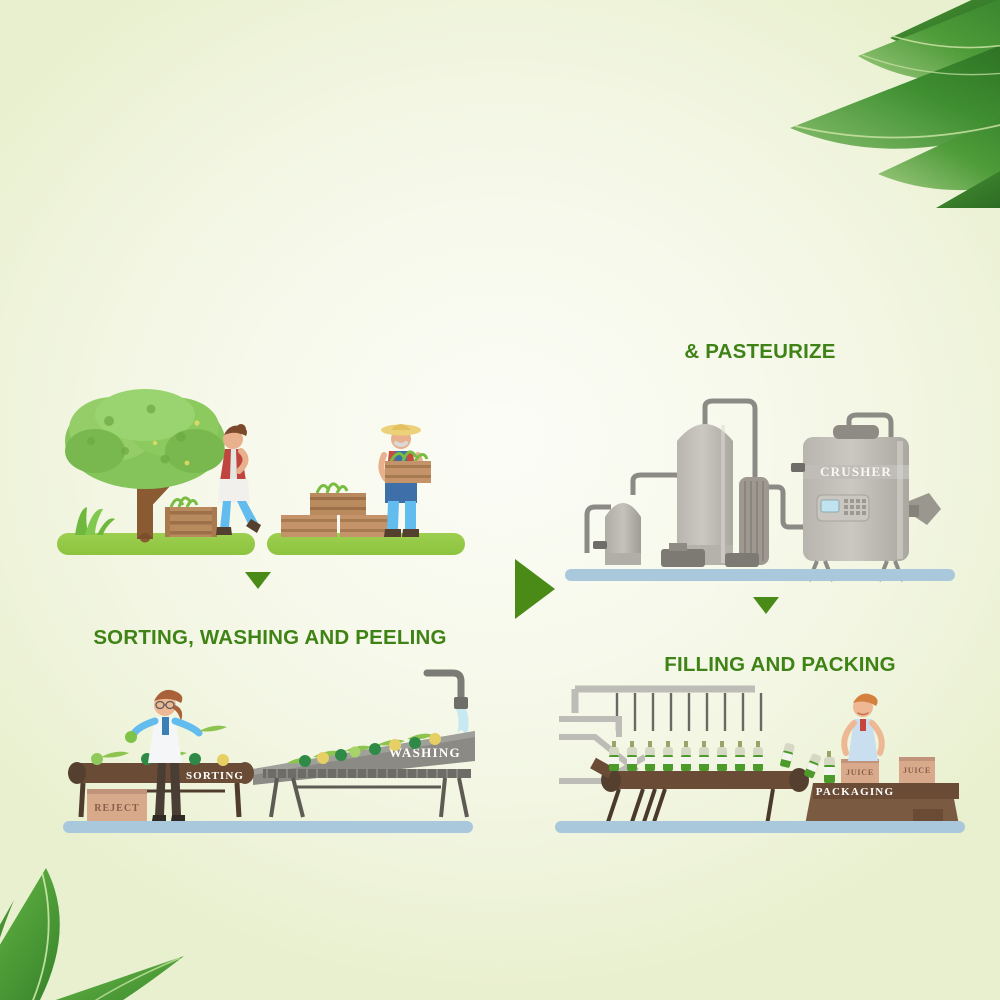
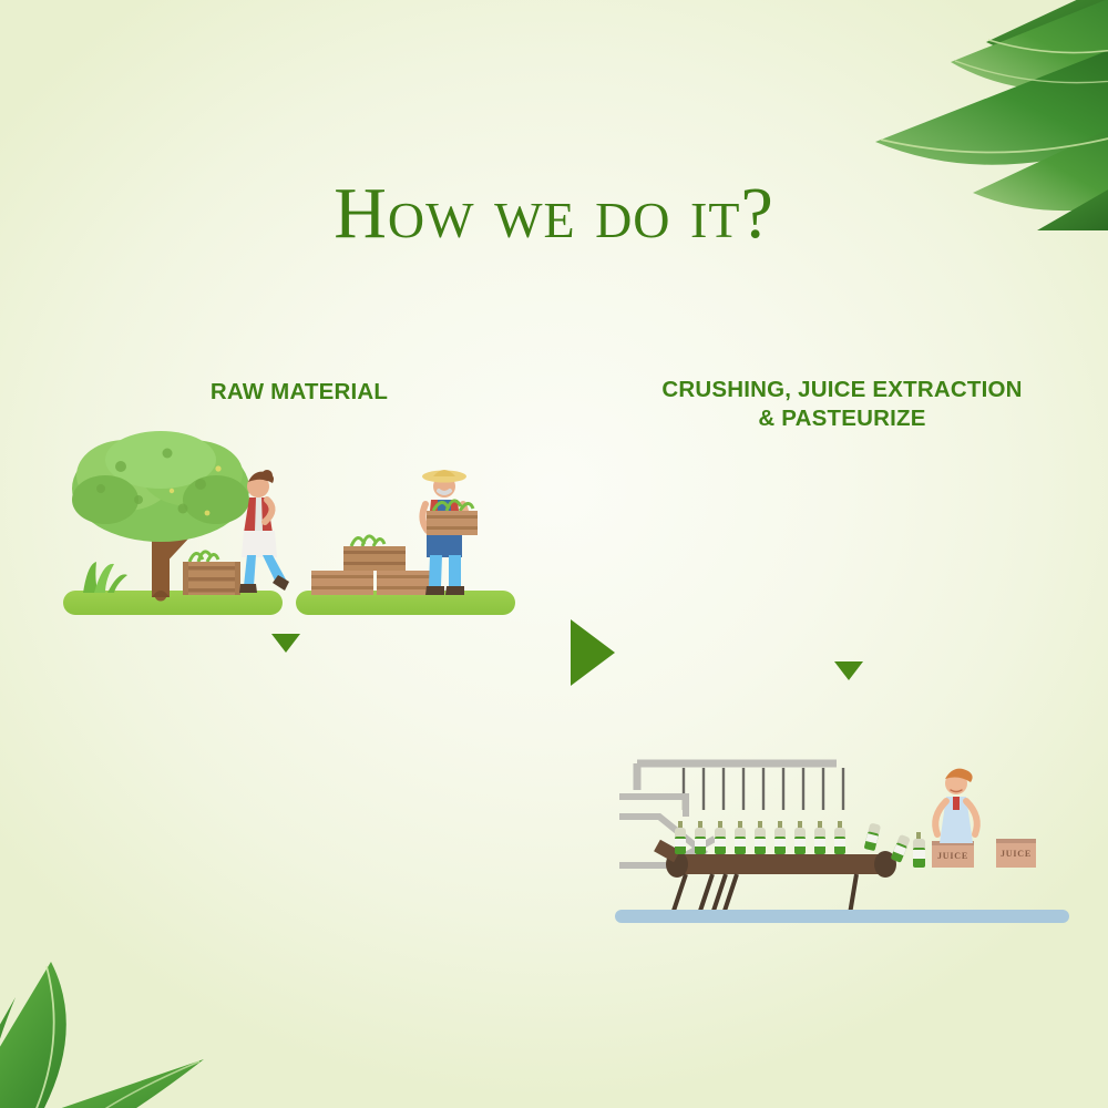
+ How we do it?
+ RAW MATERIAL
+ CRUSHING, JUICE EXTRACTION
  & PASTEURIZE
- SORTING, WASHING AND PEELING
- FILLING AND PACKING
- CRUSHER
- WASHING
- SORTING
- REJECT
- PACKAGING
  JUICE
  JUICE
